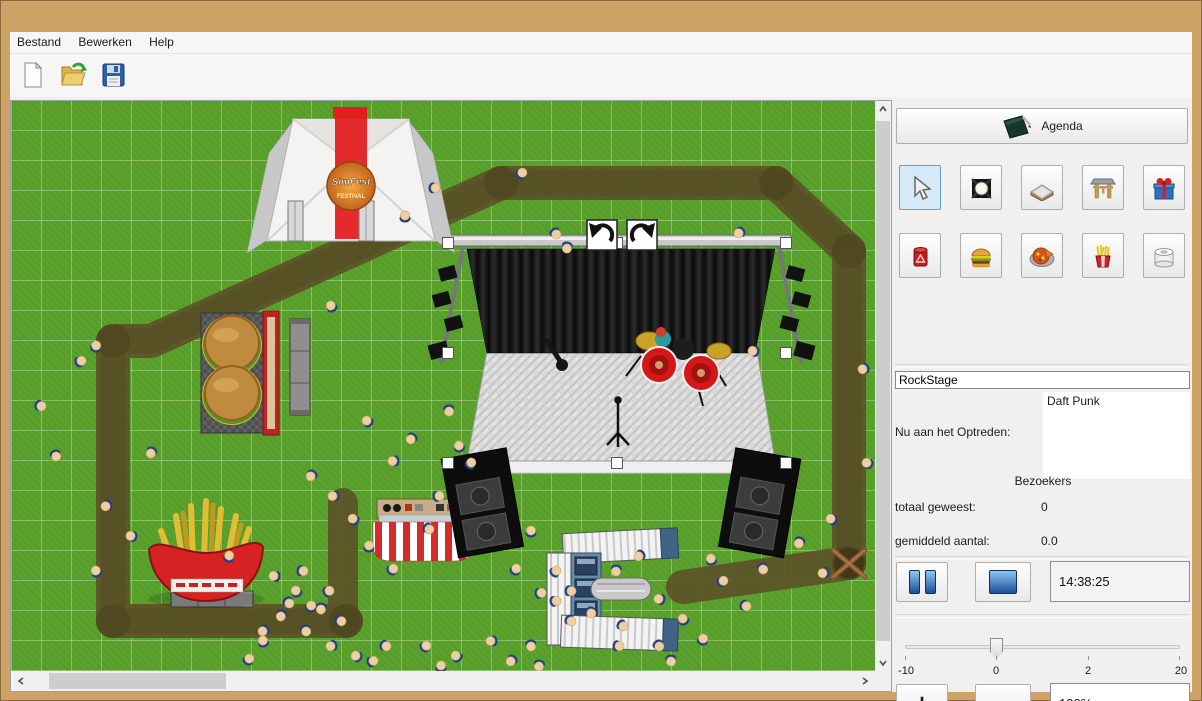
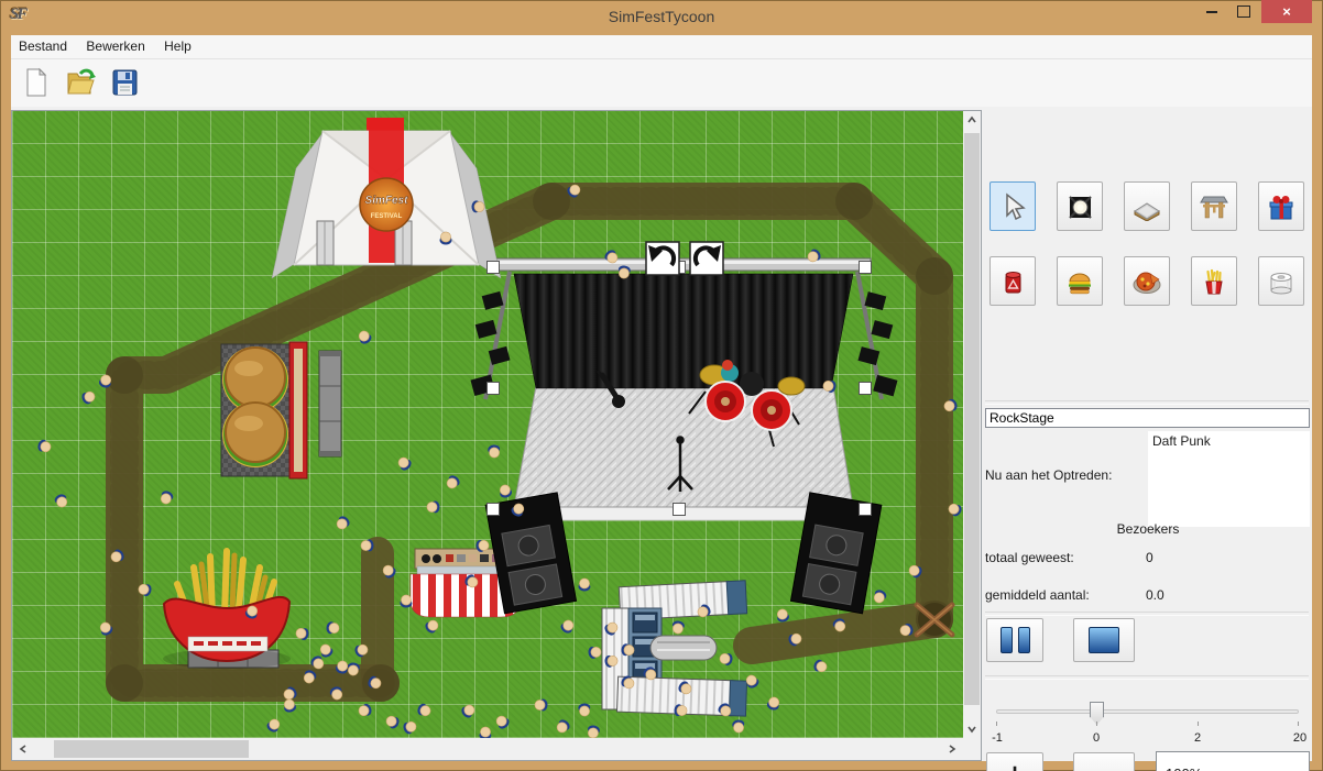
+ SF
+ SimFestTycoon
+ ×
  Bestand Bewerken Help
  SimFest
- Agenda
  RockStage
  Daft Punk
  Nu aan het Optreden:
  Bezoekers
  totaal geweest:
  0
  gemiddeld aantal:
  0.0
- 14:38:25
- -10
+ -1
  0
  2
  20
